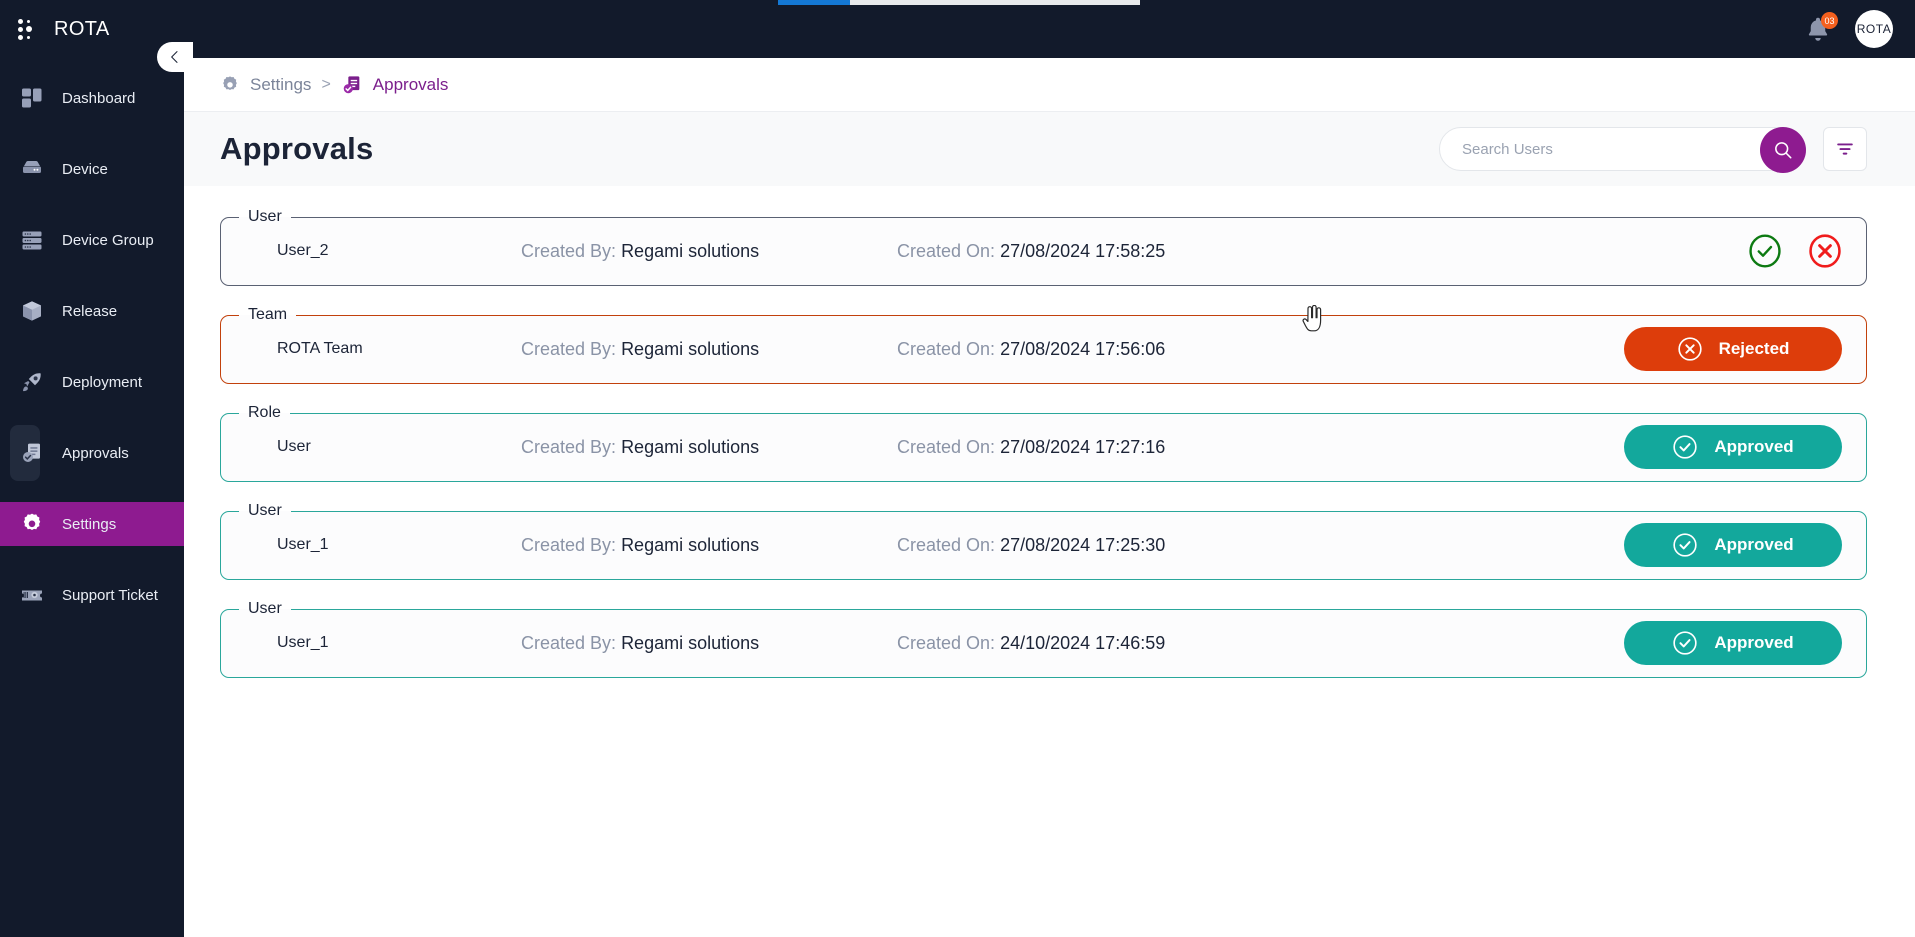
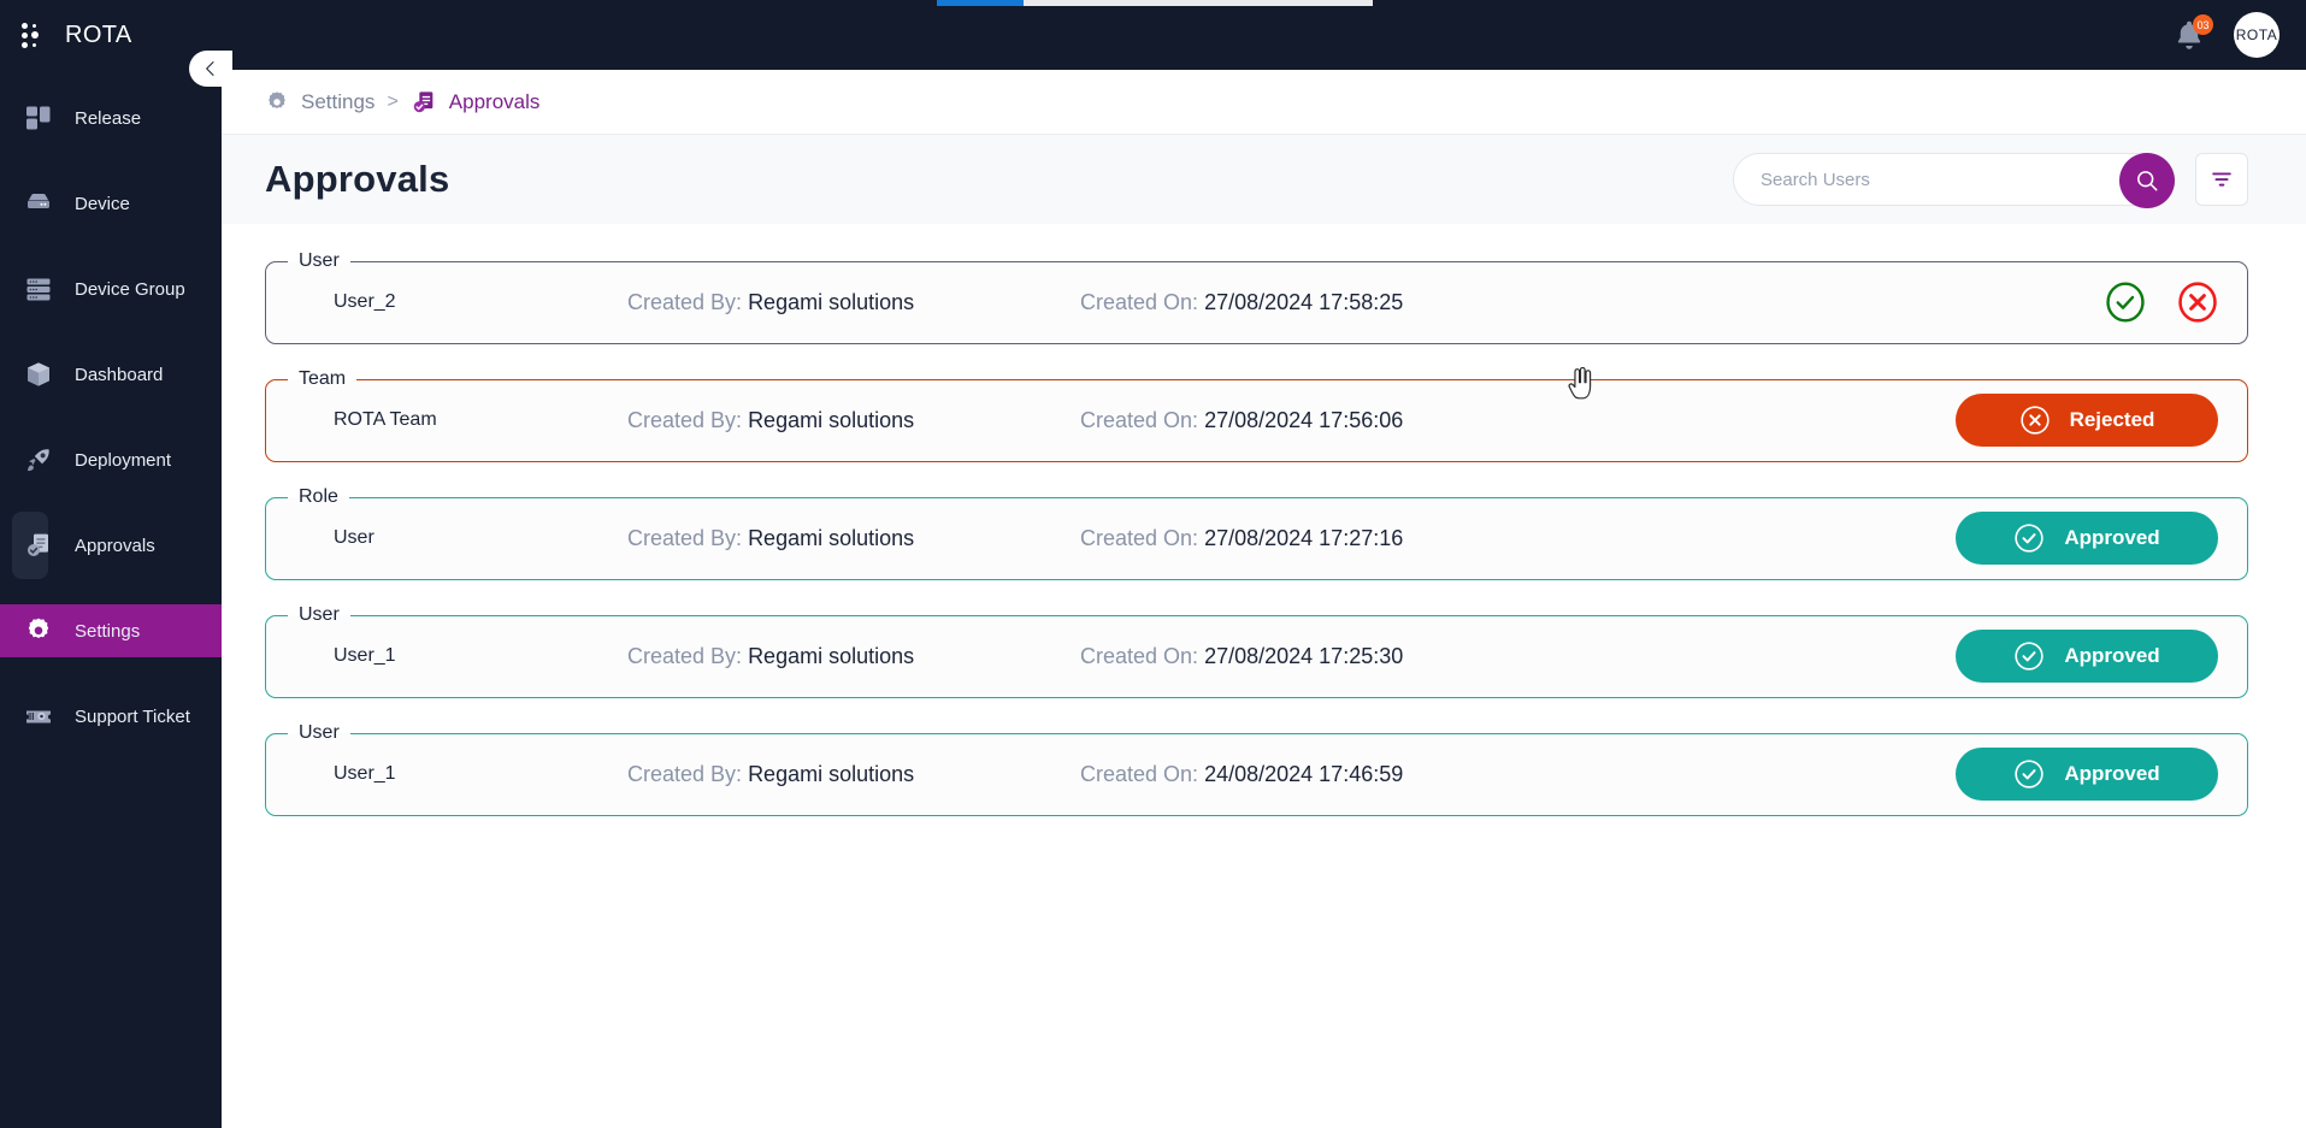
  ROTA
  03
  ROTA
- Dashboard
+ Release
  Device
  Device Group
- Release
+ Dashboard
  Deployment
  Approvals
  Settings
  Support Ticket
  Settings
  >
  Approvals
  Approvals
  Search Users
  User
  User_2
  Created By: Regami solutions
  Created On: 27/08/2024 17:58:25
  Team
  ROTA Team
  Created By: Regami solutions
  Created On: 27/08/2024 17:56:06
  Rejected
  Role
  User
  Created By: Regami solutions
  Created On: 27/08/2024 17:27:16
  Approved
  User
  User_1
  Created By: Regami solutions
  Created On: 27/08/2024 17:25:30
  Approved
  User
  User_1
  Created By: Regami solutions
- Created On: 24/10/2024 17:46:59
+ Created On: 24/08/2024 17:46:59
  Approved
